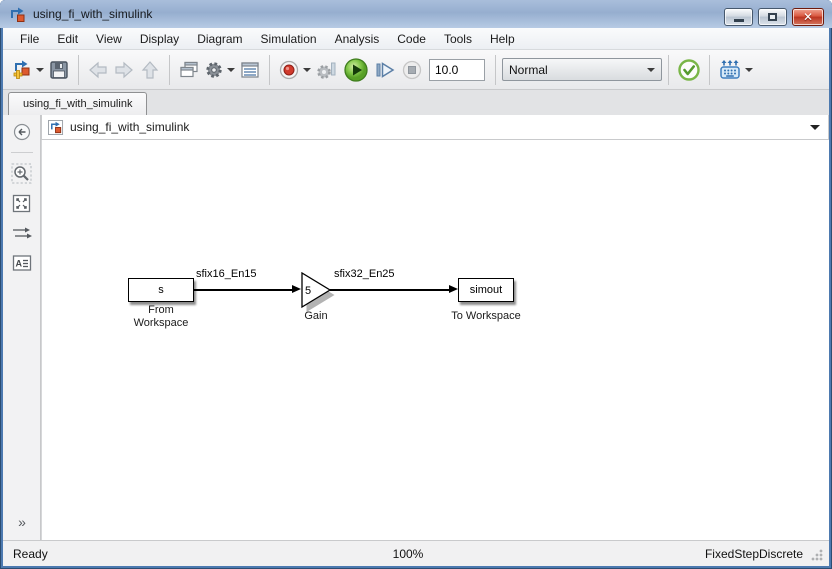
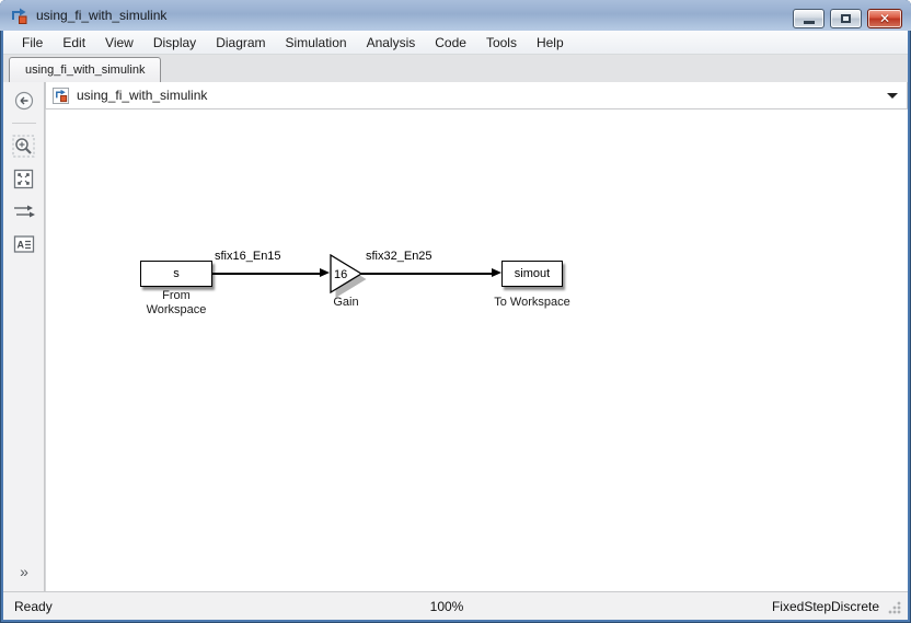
  using_fi_with_simulink
  ✕
  File
  Edit
  View
  Display
  Diagram
  Simulation
  Analysis
  Code
  Tools
  Help
- 10.0
- Normal
  using_fi_with_simulink
  A
  »
  using_fi_with_simulink
  s
  From Workspace
  sfix16_En15
- 5
+ 16
  Gain
  sfix32_En25
  simout
  To Workspace
  Ready
  100%
  FixedStepDiscrete
